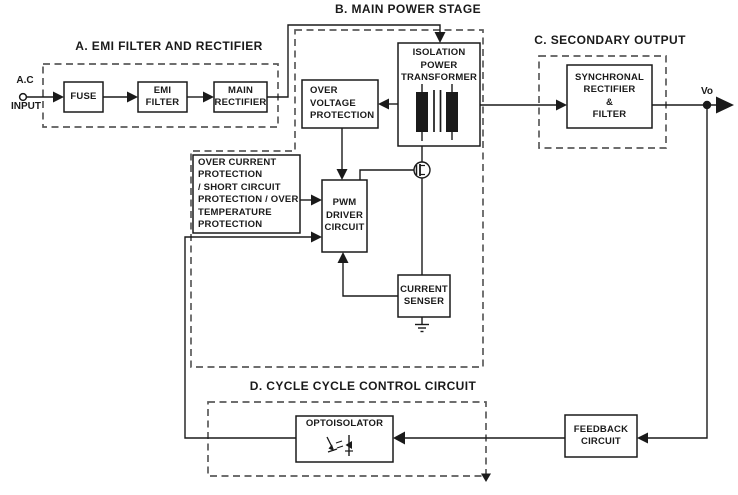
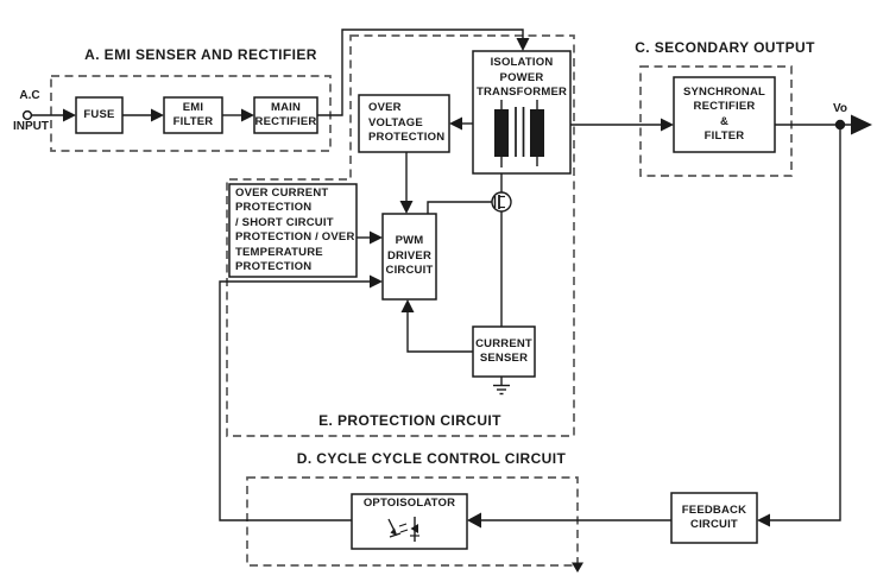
- A. EMI FILTER AND RECTIFIER
+ A. EMI SENSER AND RECTIFIER
- B. MAIN POWER STAGE
  C. SECONDARY OUTPUT
  D. CYCLE CYCLE CONTROL CIRCUIT
+ E. PROTECTION CIRCUIT
  FUSE
  EMI
  FILTER
  MAIN
  RECTIFIER
  OVER
  VOLTAGE
  PROTECTION
  ISOLATION
  POWER
  TRANSFORMER
  OVER CURRENT
  PROTECTION
  / SHORT CIRCUIT
  PROTECTION / OVER
  TEMPERATURE
  PROTECTION
  PWM
  DRIVER
  CIRCUIT
  CURRENT
  SENSER
  SYNCHRONAL
  RECTIFIER
  &
  FILTER
  OPTOISOLATOR
  FEEDBACK
  CIRCUIT
  A.C
  INPUT
  Vo
